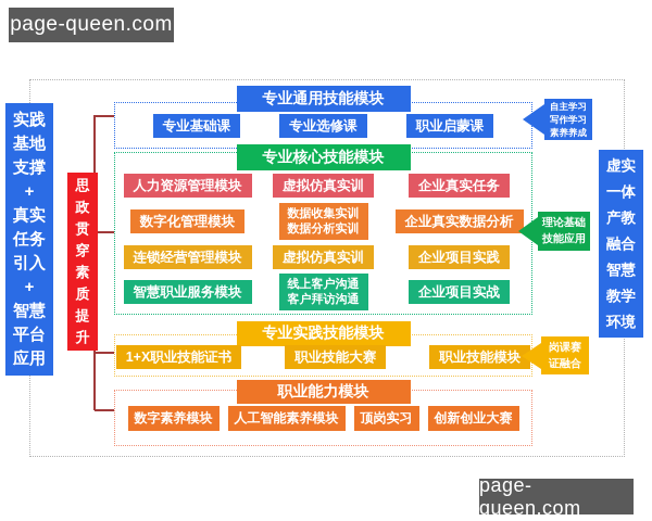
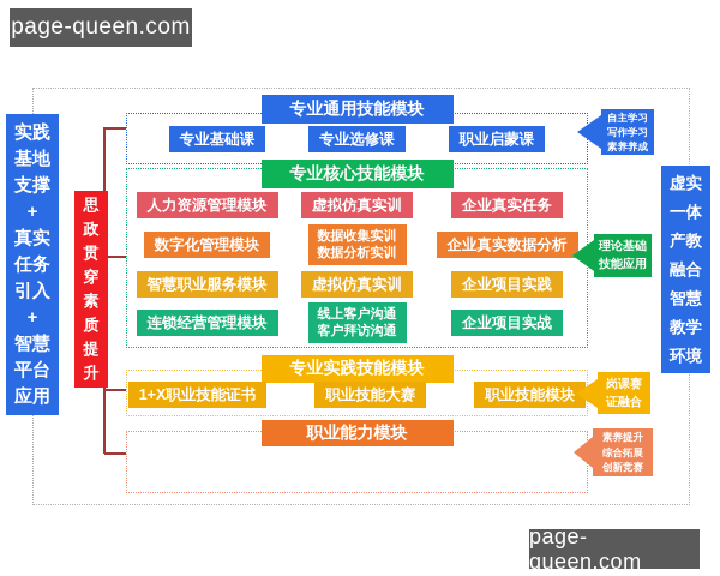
  page-queen.com
  实践
  基地
  支撑
  +
  真实
  任务
  引入
  +
  智慧
  平台
  应用
  思
  政
  贯
  穿
  素
  质
  提
  升
  虚实
  一体
  产教
  融合
  智慧
  教学
  环境
  专业通用技能模块
  专业基础课
  专业选修课
  职业启蒙课
  专业核心技能模块
  人力资源管理模块
  虚拟仿真实训
  企业真实任务
  数字化管理模块
  数据收集实训
  数据分析实训
  企业真实数据分析
- 连锁经营管理模块
+ 智慧职业服务模块
  虚拟仿真实训
  企业项目实践
- 智慧职业服务模块
+ 连锁经营管理模块
  线上客户沟通
  客户拜访沟通
  企业项目实战
  专业实践技能模块
  1+X职业技能证书
  职业技能大赛
  职业技能模块
  职业能力模块
- 数字素养模块
- 人工智能素养模块
- 顶岗实习
- 创新创业大赛
  自主学习
  写作学习
  素养养成
  理论基础
  技能应用
  岗课赛
  证融合
+ 素养提升
+ 综合拓展
+ 创新竞赛
  page-queen.com
